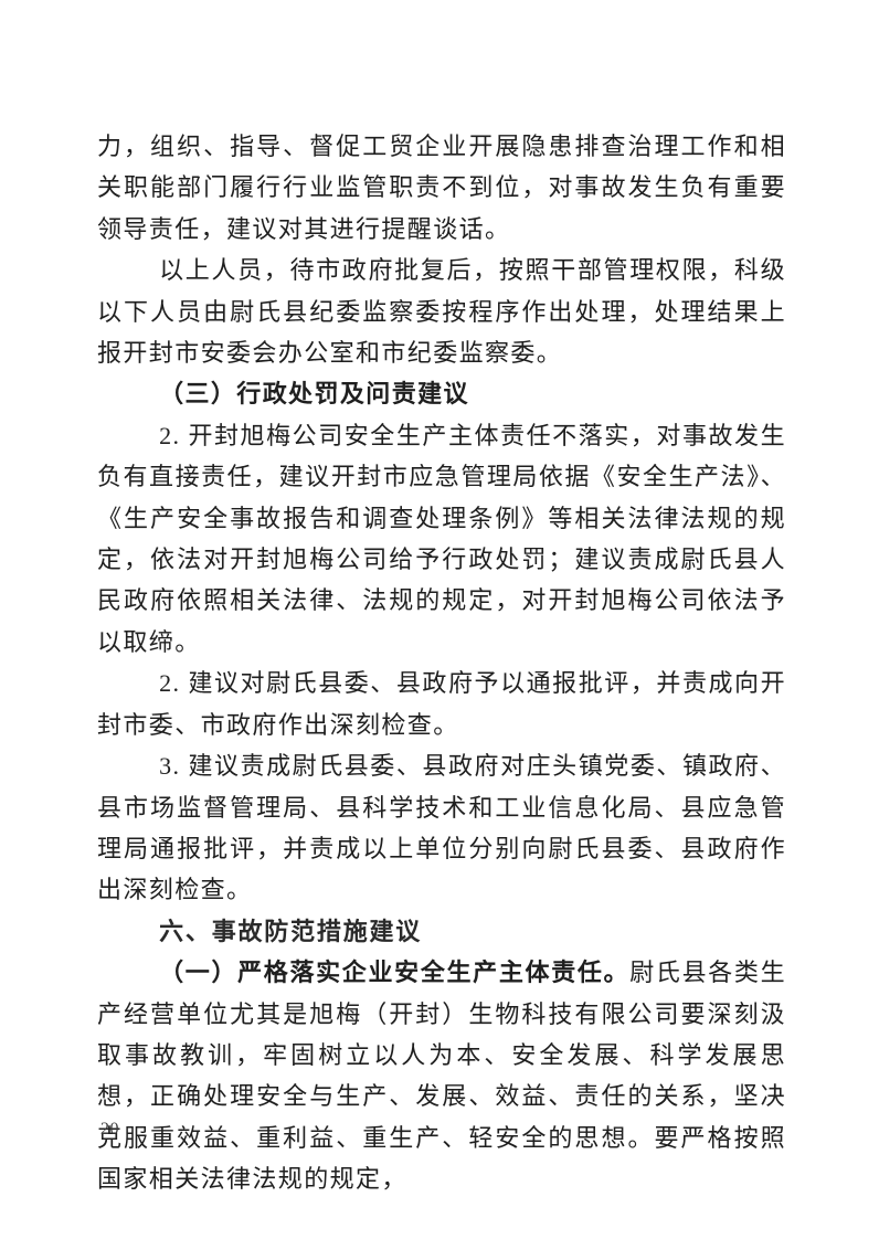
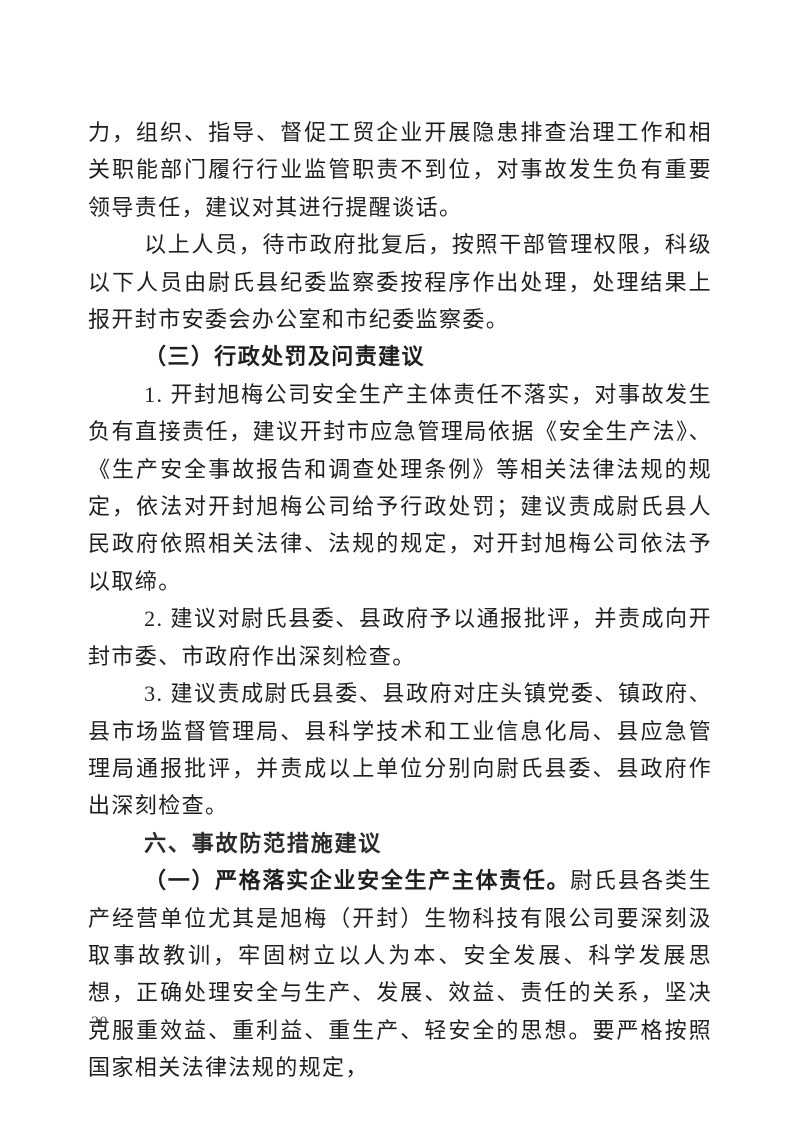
  力，组织、指导、督促工贸企业开展隐患排查治理工作和相关职能部门履行行业监管职责不到位，对事故发生负有重要领导责任，建议对其进行提醒谈话。
  以上人员，待市政府批复后，按照干部管理权限，科级以下人员由尉氏县纪委监察委按程序作出处理，处理结果上报开封市安委会办公室和市纪委监察委。
  （三）行政处罚及问责建议
- 2. 开封旭梅公司安全生产主体责任不落实，对事故发生负有直接责任，建议开封市应急管理局依据《安全生产法》、《生产安全事故报告和调查处理条例》等相关法律法规的规定，依法对开封旭梅公司给予行政处罚；建议责成尉氏县人民政府依照相关法律、法规的规定，对开封旭梅公司依法予以取缔。
+ 1. 开封旭梅公司安全生产主体责任不落实，对事故发生负有直接责任，建议开封市应急管理局依据《安全生产法》、《生产安全事故报告和调查处理条例》等相关法律法规的规定，依法对开封旭梅公司给予行政处罚；建议责成尉氏县人民政府依照相关法律、法规的规定，对开封旭梅公司依法予以取缔。
  2. 建议对尉氏县委、县政府予以通报批评，并责成向开封市委、市政府作出深刻检查。
  3. 建议责成尉氏县委、县政府对庄头镇党委、镇政府、县市场监督管理局、县科学技术和工业信息化局、县应急管理局通报批评，并责成以上单位分别向尉氏县委、县政府作出深刻检查。
  六、事故防范措施建议
  （一）严格落实企业安全生产主体责任。尉氏县各类生产经营单位尤其是旭梅（开封）生物科技有限公司要深刻汲取事故教训，牢固树立以人为本、安全发展、科学发展思想，正确处理安全与生产、发展、效益、责任的关系，坚决克服重效益、重利益、重生产、轻安全的思想。要严格按照国家相关法律法规的规定，
  20
